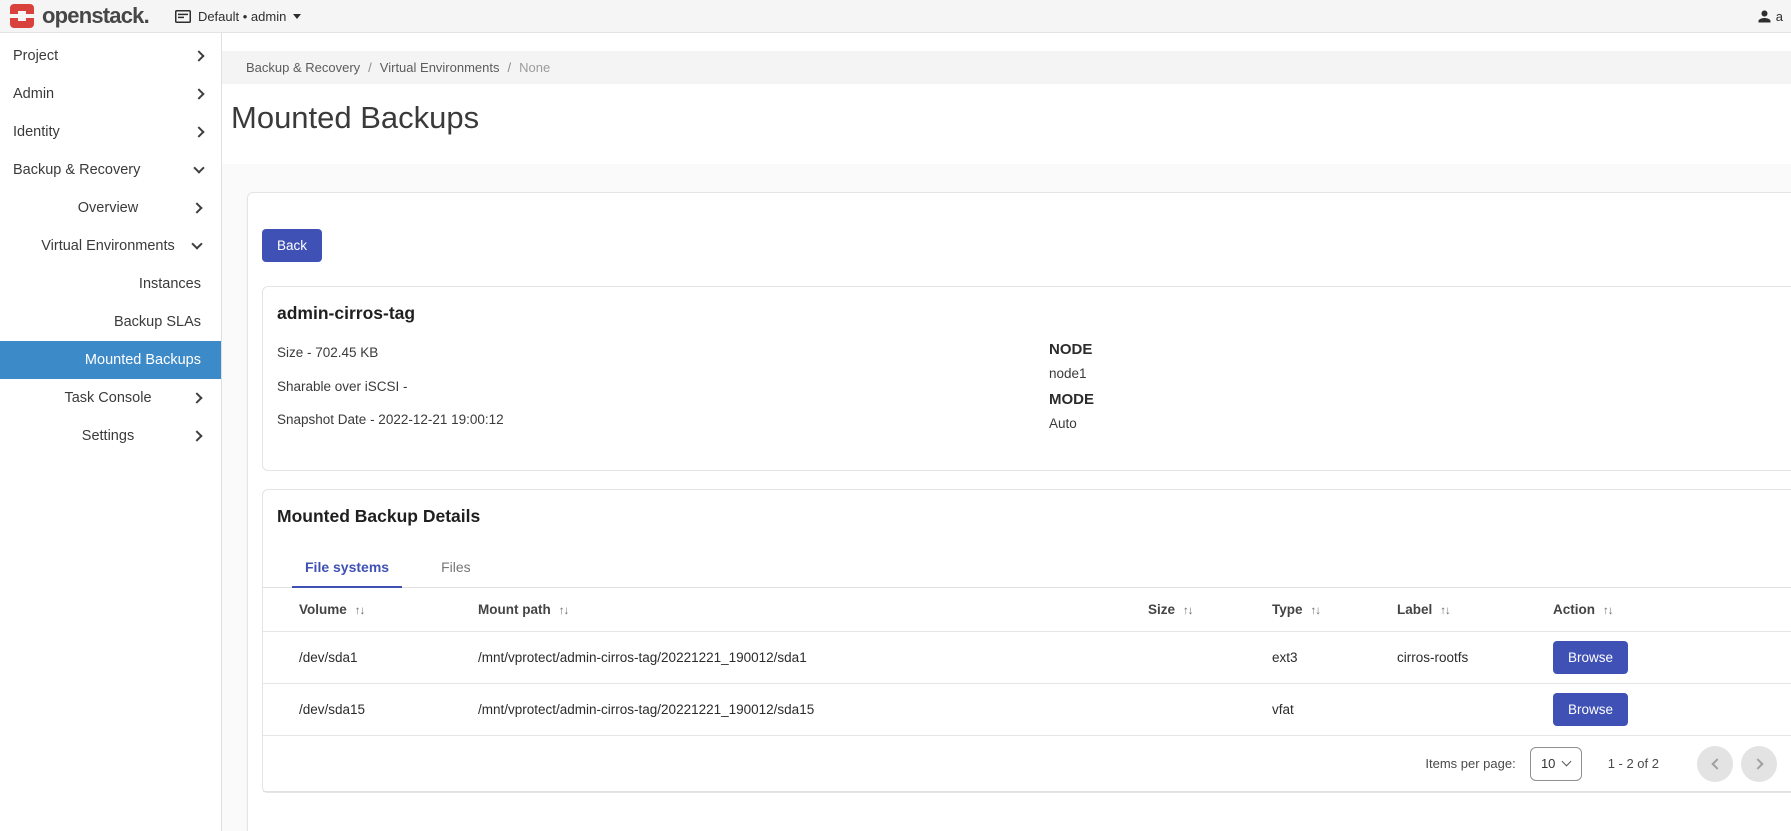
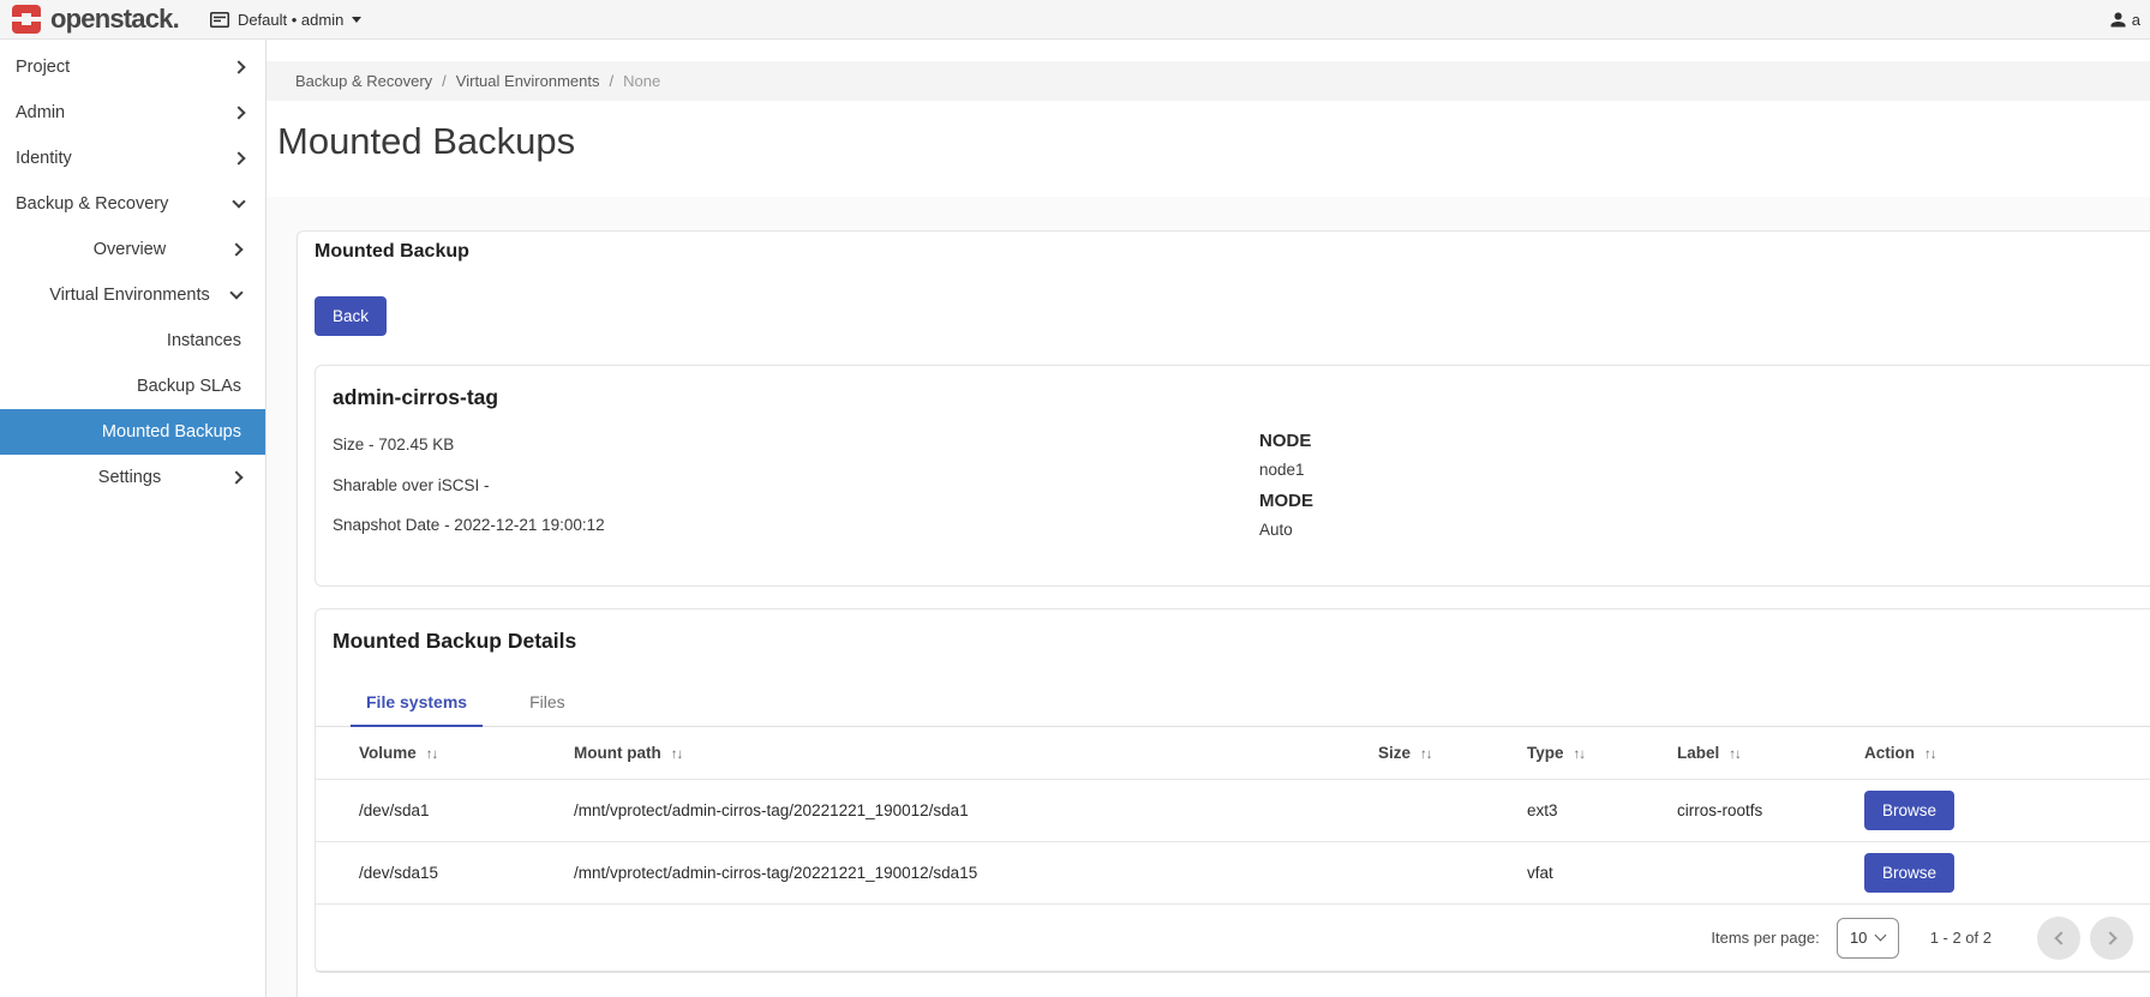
  openstack.
  Default • admin
  a
  Project
  Admin
  Identity
  Backup & Recovery
  Overview
  Virtual Environments
  Instances
  Backup SLAs
  Mounted Backups
- Task Console
  Settings
  Backup & Recovery
  /
  Virtual Environments
  /
  None
  Mounted Backups
+ Mounted Backup
  Back
  admin-cirros-tag
  Size - 702.45 KB
  Sharable over iSCSI -
  Snapshot Date - 2022-12-21 19:00:12
  NODE
  node1
  MODE
  Auto
  Mounted Backup Details
  File systems
  Files
  Volume ↑↓	Mount path ↑↓	Size ↑↓	Type ↑↓	Label ↑↓	Action ↑↓
  /dev/sda1	/mnt/vprotect/admin-cirros-tag/20221221_190012/sda1		ext3	cirros-rootfs	Browse
  /dev/sda15	/mnt/vprotect/admin-cirros-tag/20221221_190012/sda15		vfat		Browse
  Items per page:
  10
  1 - 2 of 2
